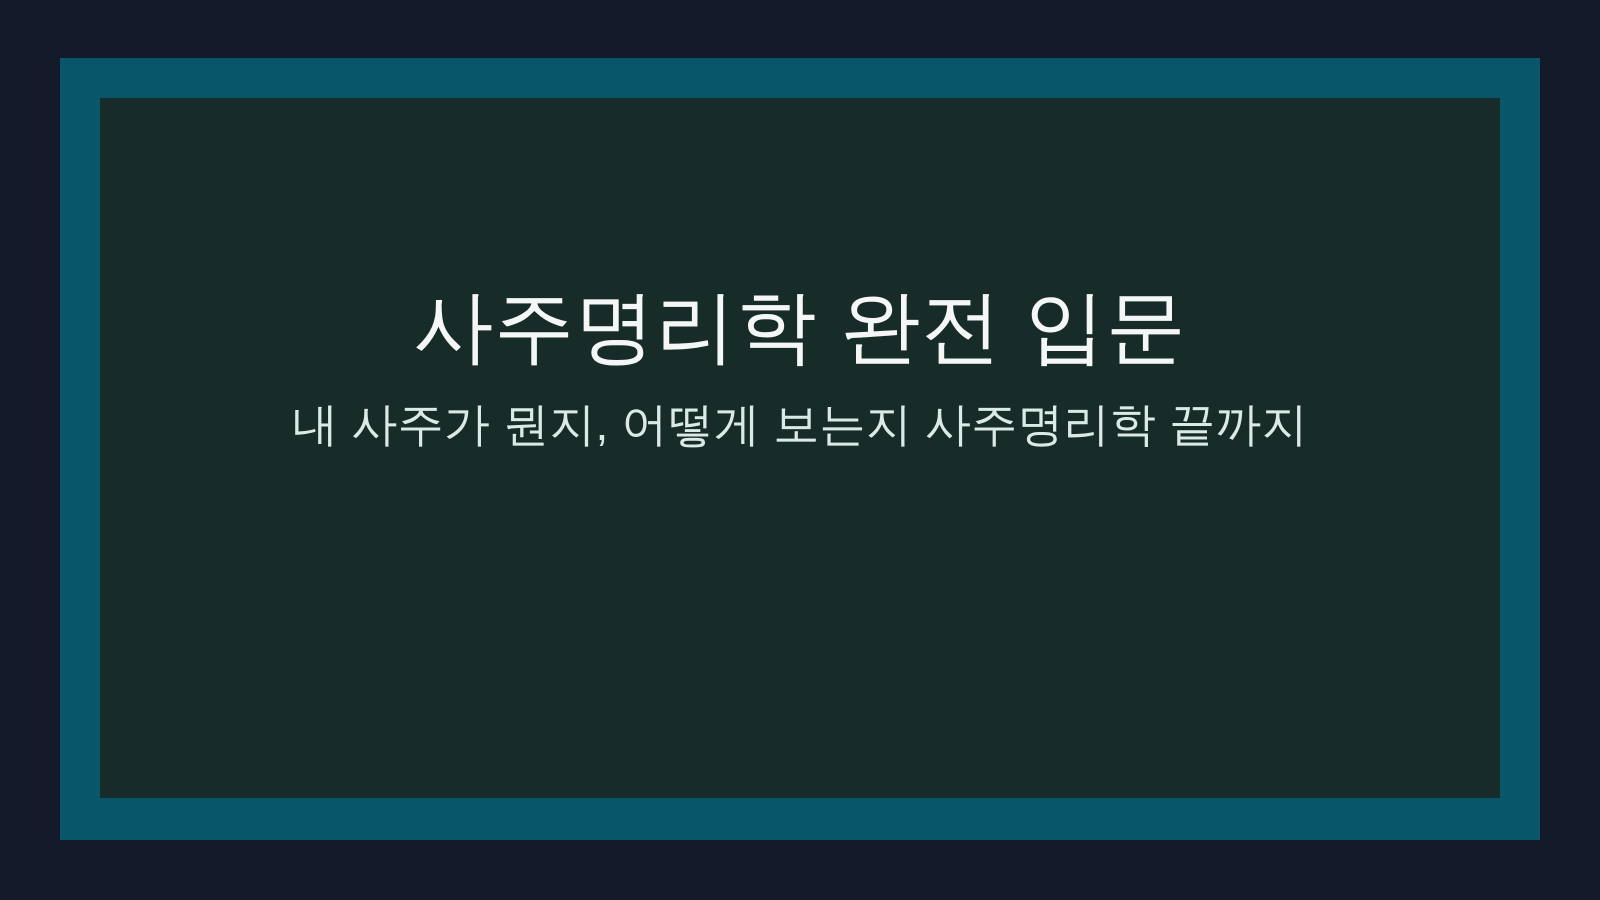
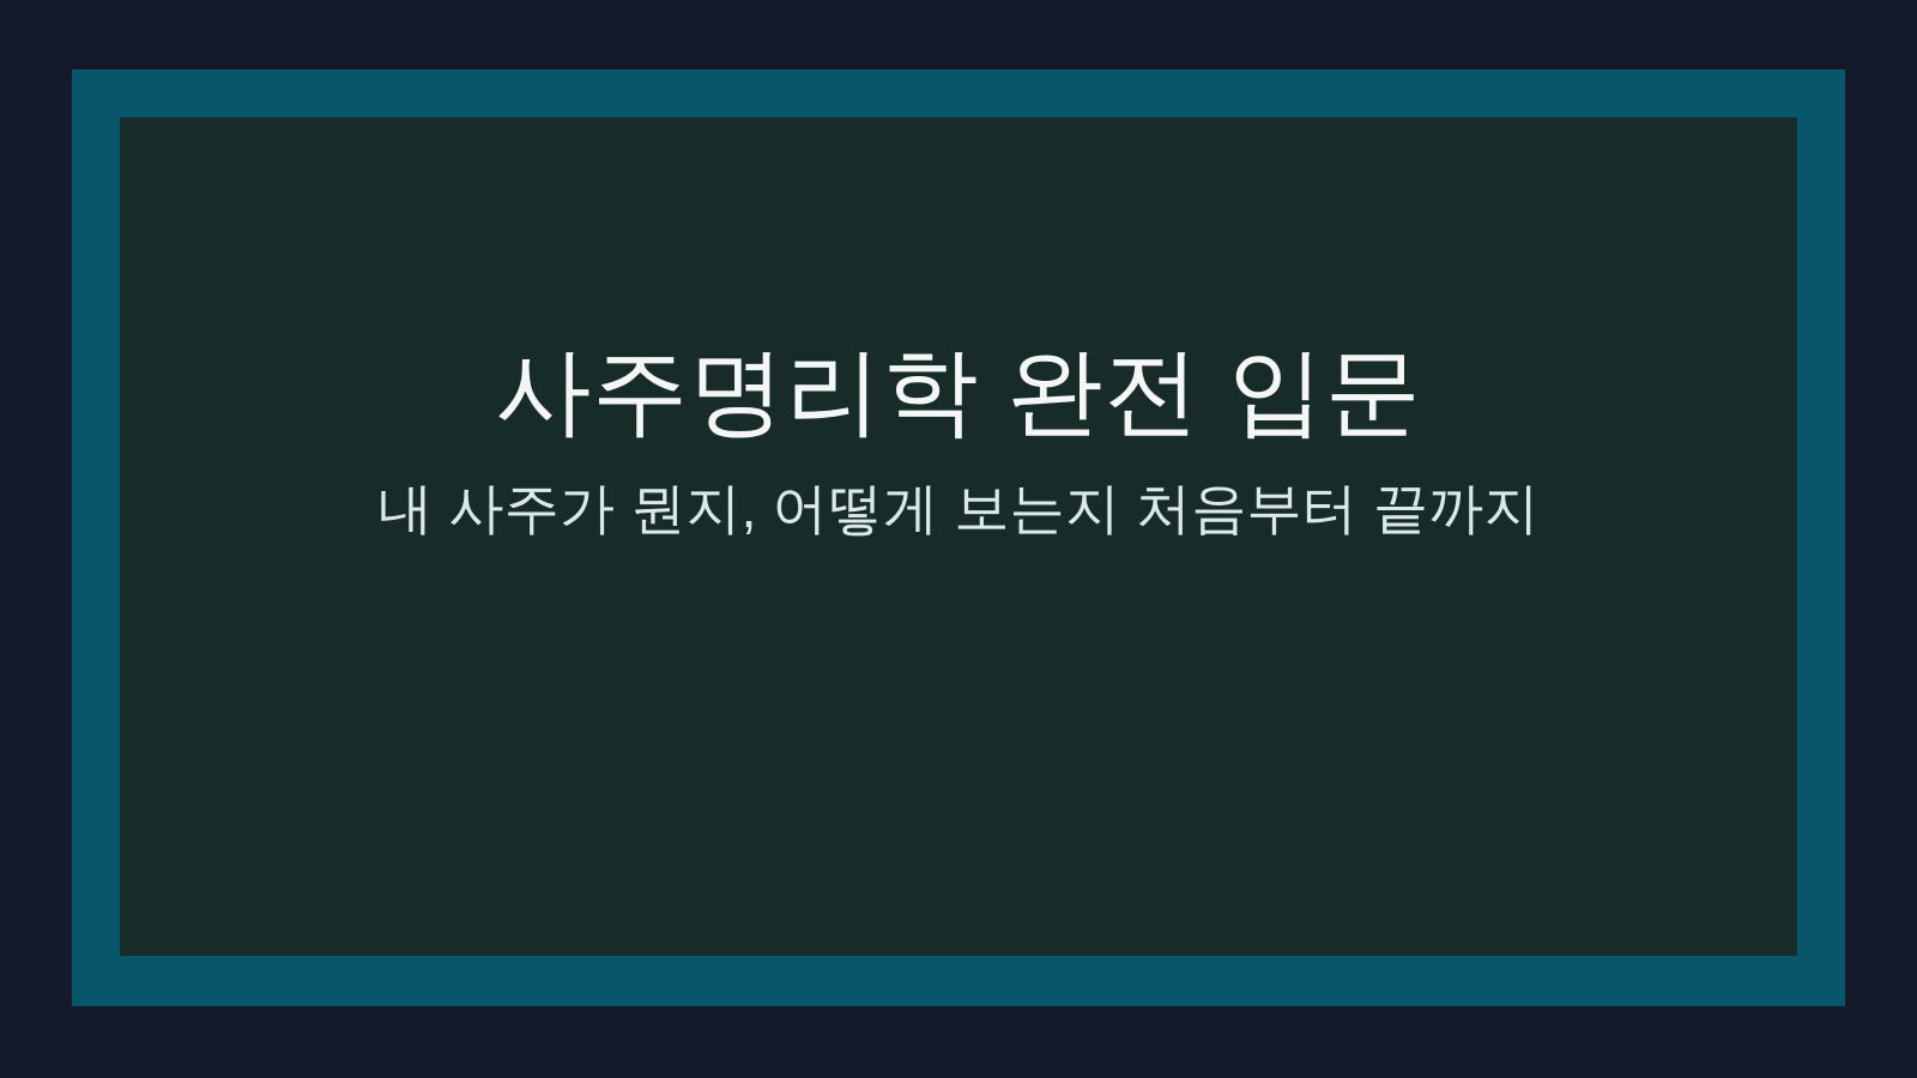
  사주명리학 완전 입문
- 내 사주가 뭔지, 어떻게 보는지 사주명리학 끝까지
+ 내 사주가 뭔지, 어떻게 보는지 처음부터 끝까지
